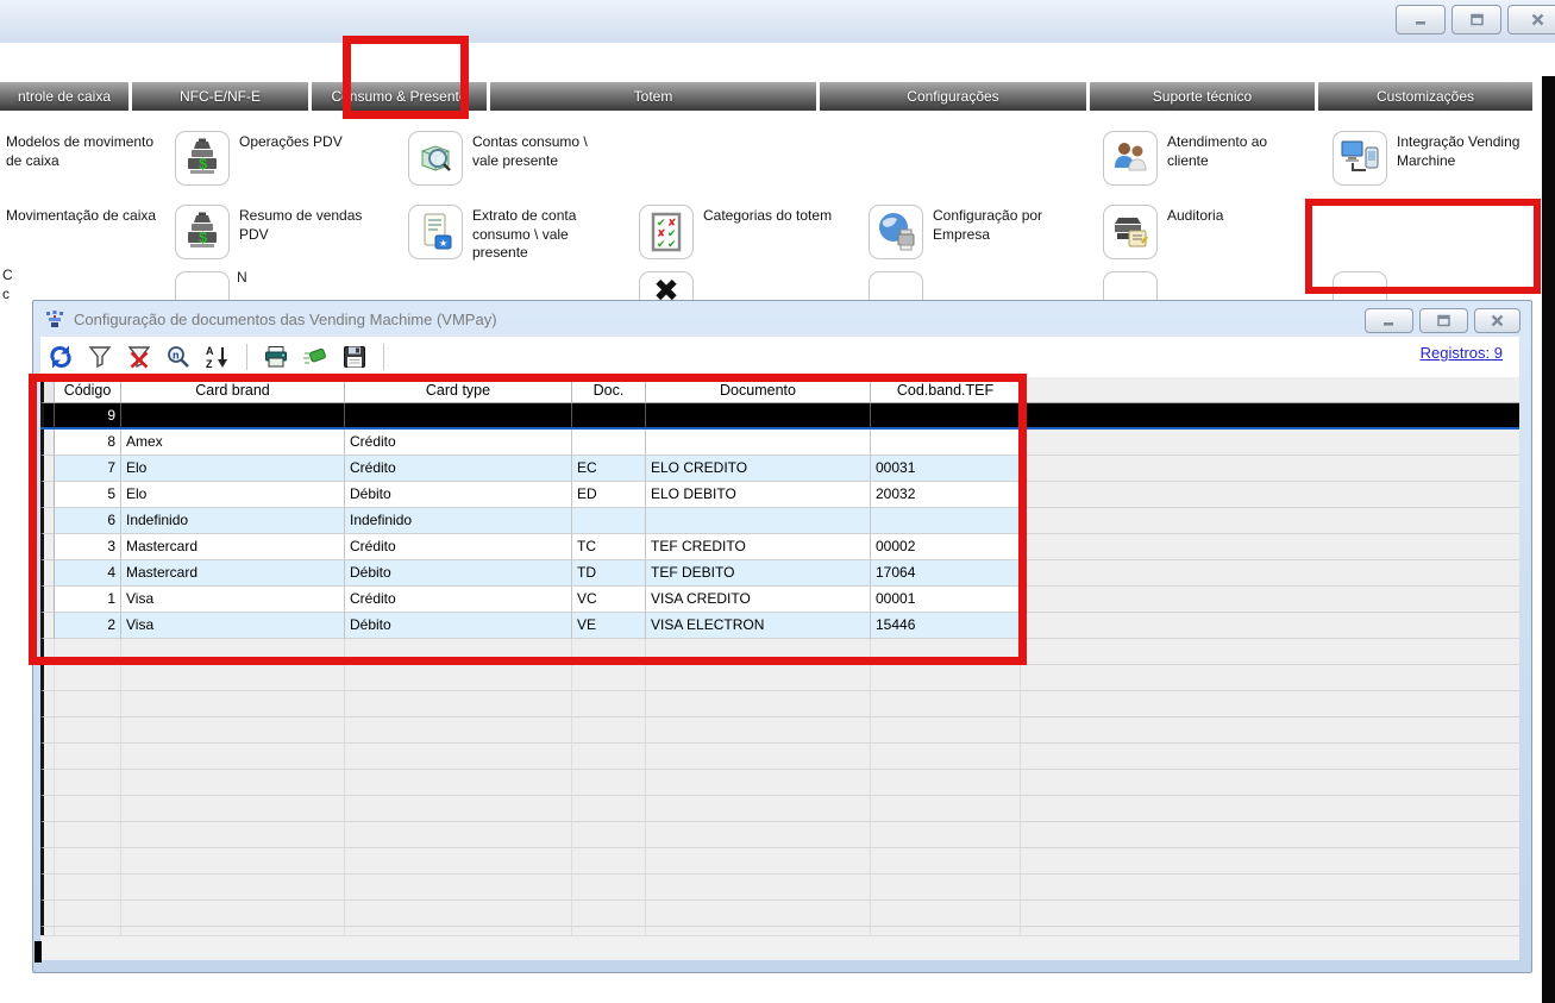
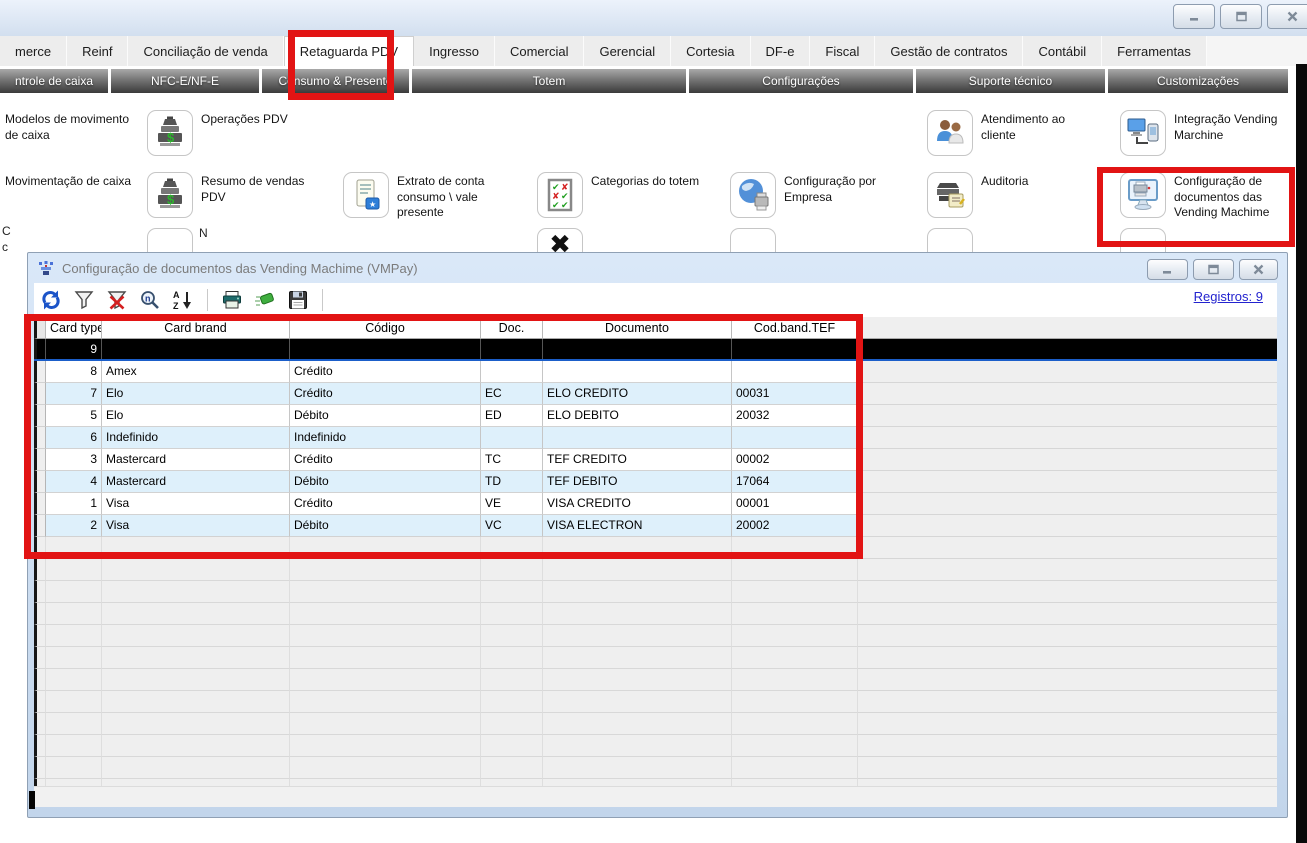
+ merce
+ Reinf
+ Conciliação de venda
+ Retaguarda PDV
+ Ingresso
+ Comercial
+ Gerencial
+ Cortesia
+ DF-e
+ Fiscal
+ Gestão de contratos
+ Contábil
+ Ferramentas
  ntrole de caixa
  NFC-E/NF-E
  Consumo & Presente
  Totem
  Configurações
  Suporte técnico
  Customizações
  Modelos de movimento de caixa
  Movimentação de caixa
  $
  Operações PDV
  $
  Resumo de vendas PDV
- Contas consumo \ vale presente
  ★
  Extrato de conta consumo \ vale presente
  ✔
  ✘
  ✘
  ✔
  ✔
  ✔
  Categorias do totem
  Configuração por Empresa
  Atendimento ao cliente
  Auditoria
  Integração Vending Marchine
+ Configuração de documentos das Vending Machime
  C
  c
  N
  ✖
  Configuração de documentos das Vending Machime (VMPay)
  n
  A
  Z
  Registros: 9
- Código
+ Card type
  Card brand
- Card type
+ Código
  Doc.
  Documento
  Cod.band.TEF
  9
  8
  Amex
  Crédito
  7
  Elo
  Crédito
  EC
  ELO CREDITO
  00031
  5
  Elo
  Débito
  ED
  ELO DEBITO
  20032
  6
  Indefinido
  Indefinido
  3
  Mastercard
  Crédito
  TC
  TEF CREDITO
  00002
  4
  Mastercard
  Débito
  TD
  TEF DEBITO
  17064
  1
  Visa
  Crédito
- VC
+ VE
  VISA CREDITO
  00001
  2
  Visa
  Débito
- VE
+ VC
  VISA ELECTRON
- 15446
+ 20002
